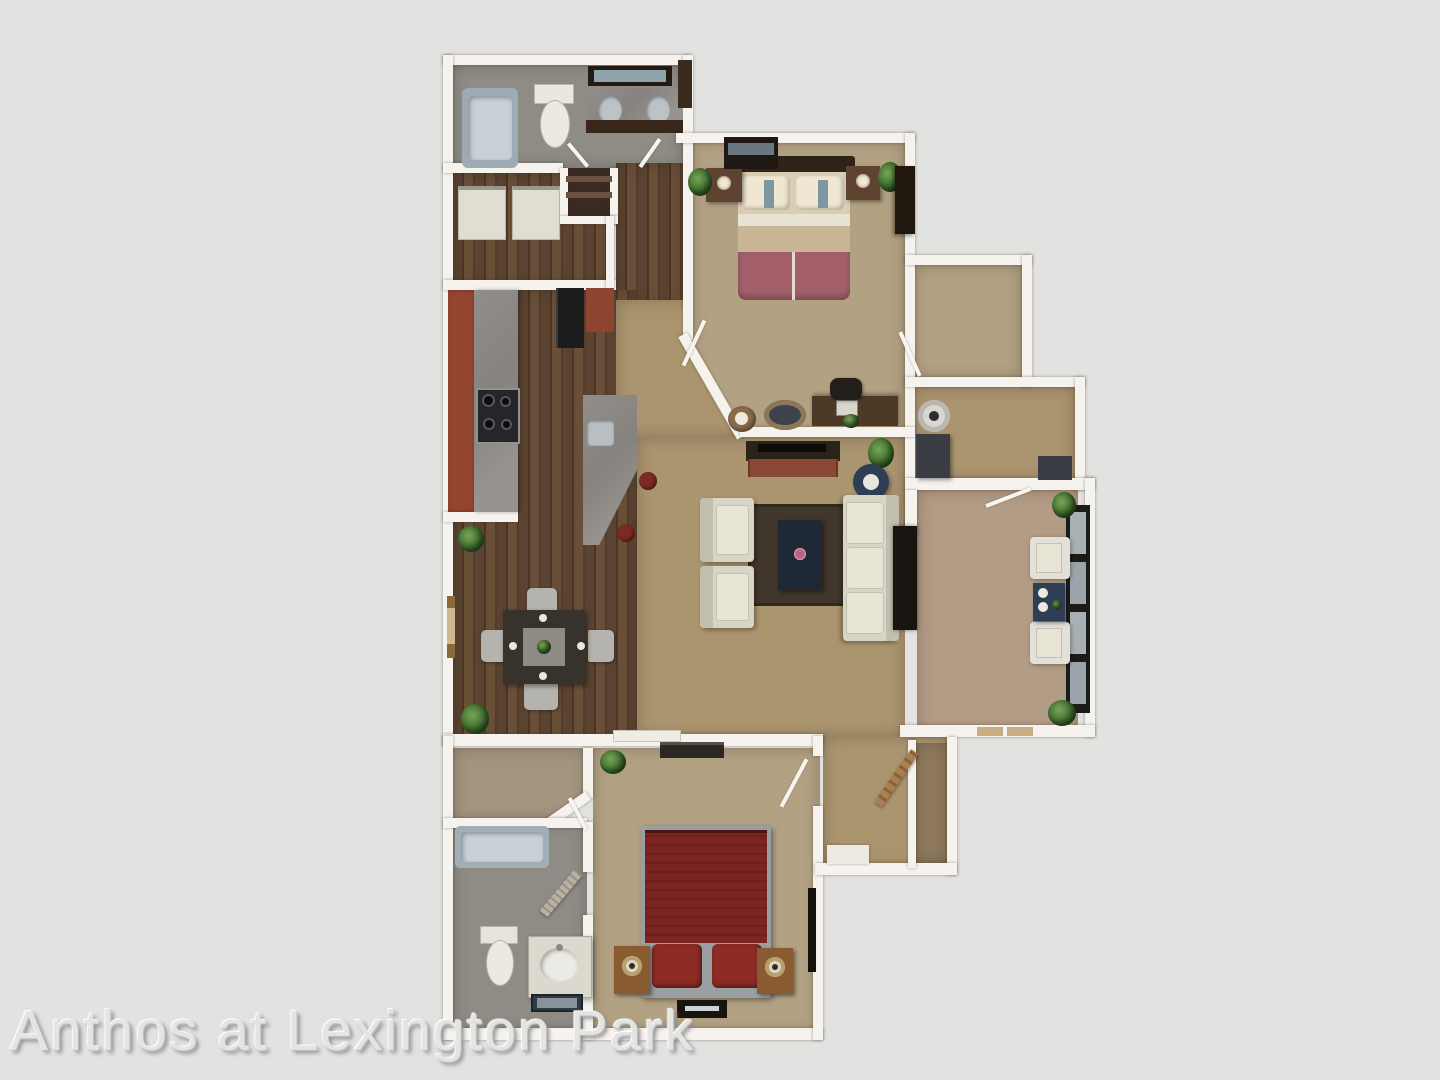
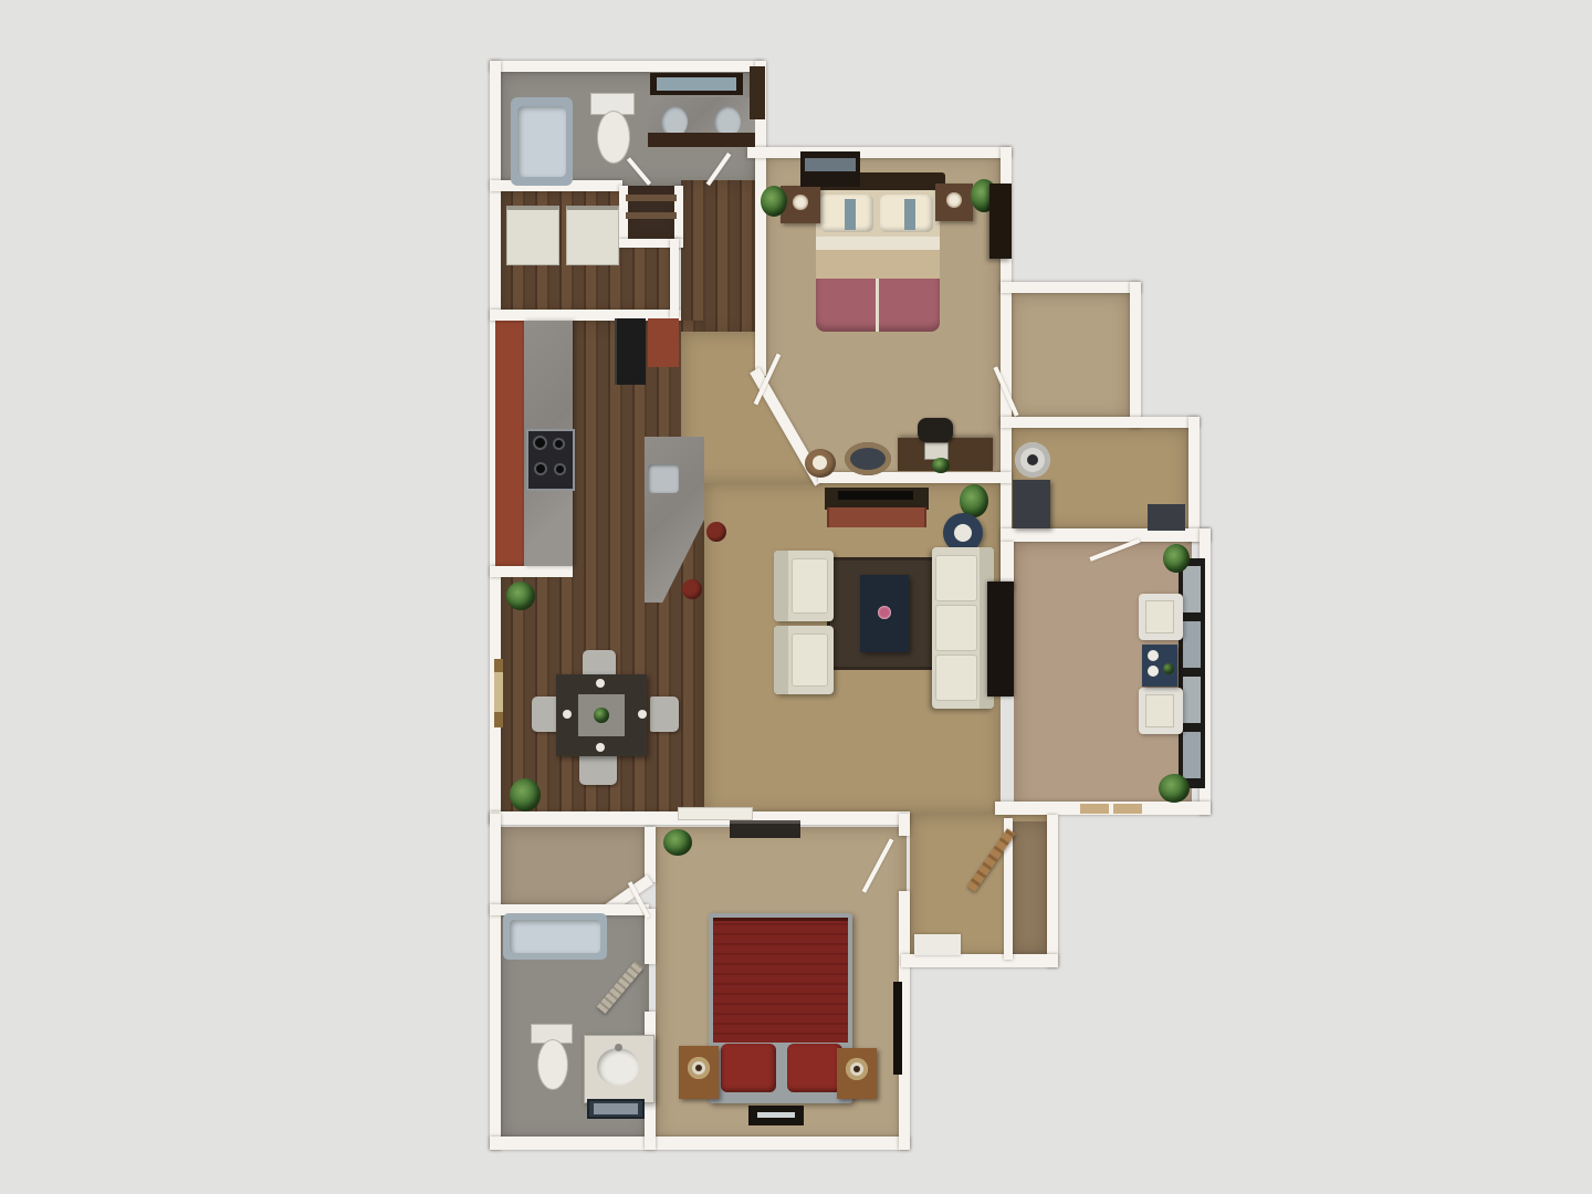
- Anthos at Lexington Park
